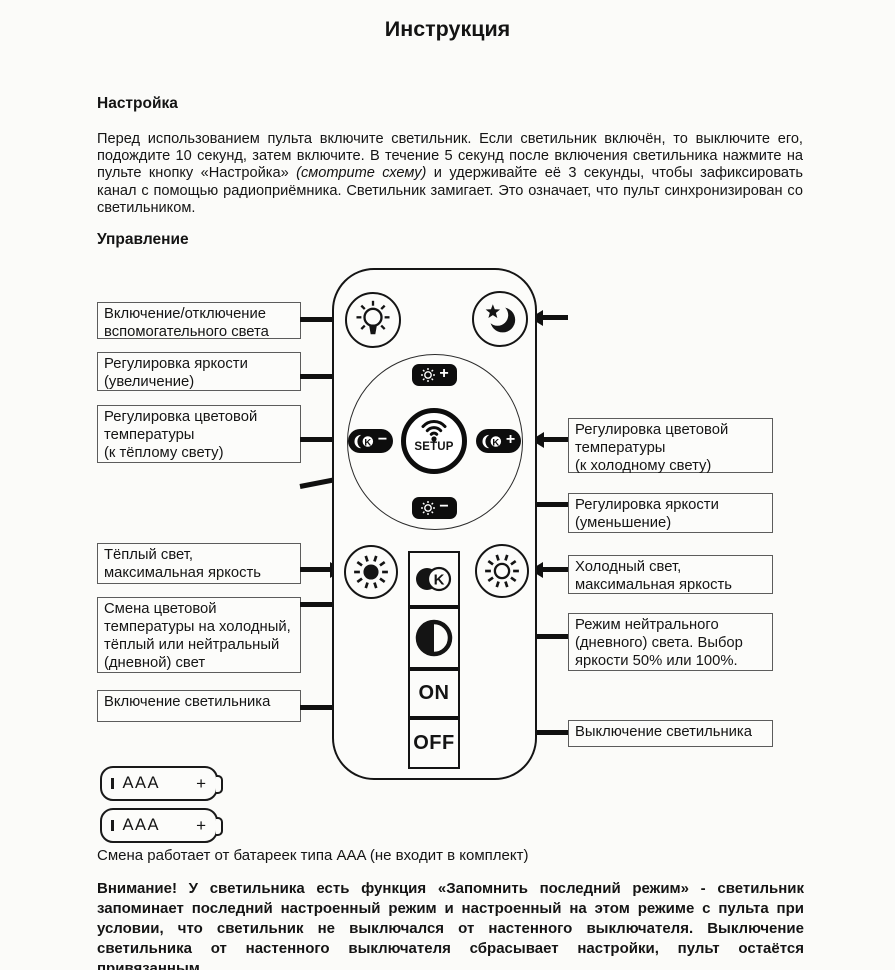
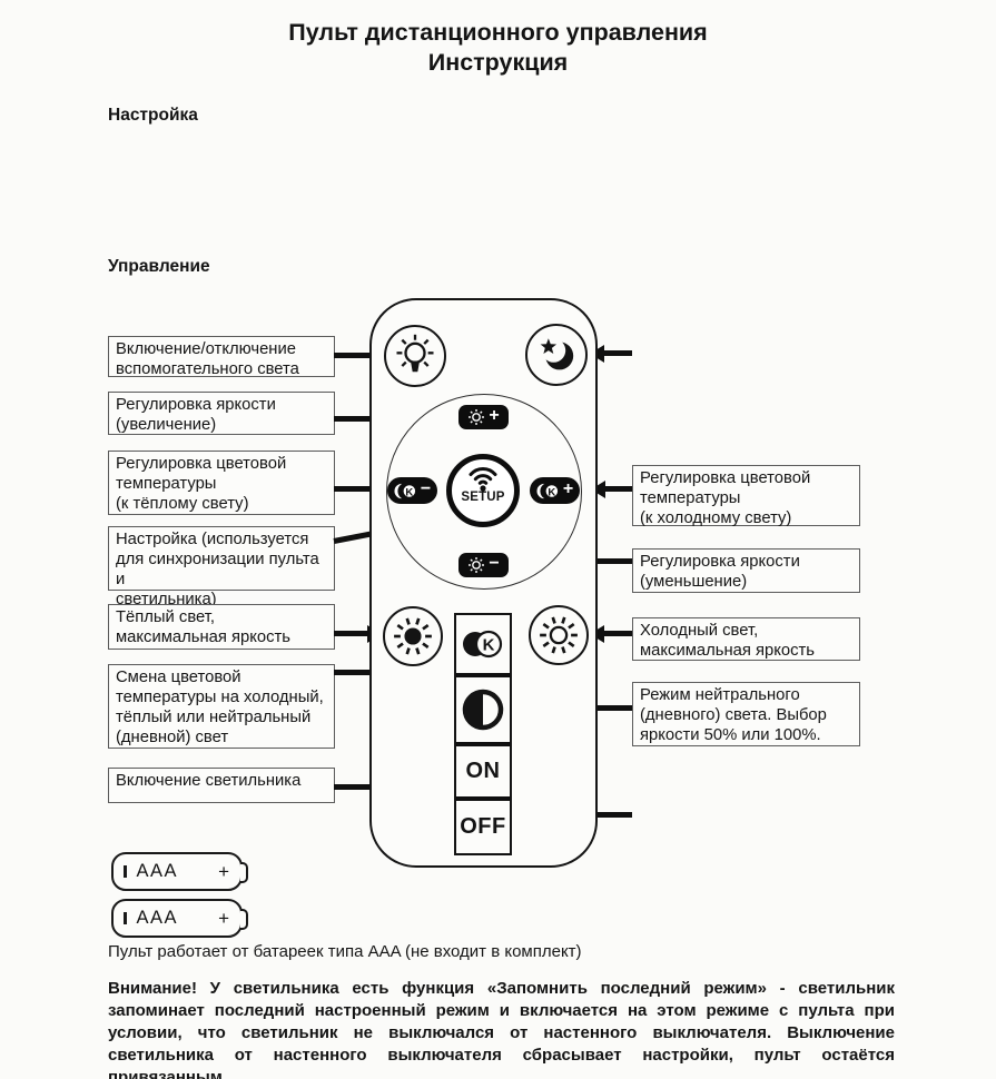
+ Пульт дистанционного управления
  Инструкция
  Настройка
- Перед использованием пульта включите светильник. Если светильник включён, то выключите его, подождите 10 секунд, затем включите. В течение 5 секунд после включения светильника нажмите на пульте кнопку «Настройка» (смотрите схему) и удерживайте её 3 секунды, чтобы зафиксировать канал с помощью радиоприёмника. Светильник замигает. Это означает, что пульт синхронизирован со светильником.
  Управление
  Включение/отключение
  вспомогательного света
  Регулировка яркости
  (увеличение)
  Регулировка цветовой
  температуры
  (к тёплому свету)
+ Настройка (используется
+ для синхронизации пульта и
+ светильника)
  Тёплый свет,
  максимальная яркость
  Смена цветовой
  температуры на холодный,
  тёплый или нейтральный
  (дневной) свет
  Включение светильника
  Регулировка цветовой
  температуры
  (к холодному свету)
  Регулировка яркости
  (уменьшение)
  Холодный свет,
  максимальная яркость
  Режим нейтрального
  (дневного) света. Выбор
  яркости 50% или 100%.
- Выключение светильника
  +
  K
  −
  SETUP
  K
  +
  −
  K
  ON
  OFF
  AAA
  +
  AAA
  +
- Смена работает от батареек типа AAA (не входит в комплект)
+ Пульт работает от батареек типа AAA (не входит в комплект)
- Внимание! У светильника есть функция «Запомнить последний режим» - светильник запоминает последний настроенный режим и настроенный на этом режиме с пульта при условии, что светильник не выключался от настенного выключателя. Выключение светильника от настенного выключателя сбрасывает настройки, пульт остаётся привязанным.
+ Внимание! У светильника есть функция «Запомнить последний режим» - светильник запоминает последний настроенный режим и включается на этом режиме с пульта при условии, что светильник не выключался от настенного выключателя. Выключение светильника от настенного выключателя сбрасывает настройки, пульт остаётся привязанным.
